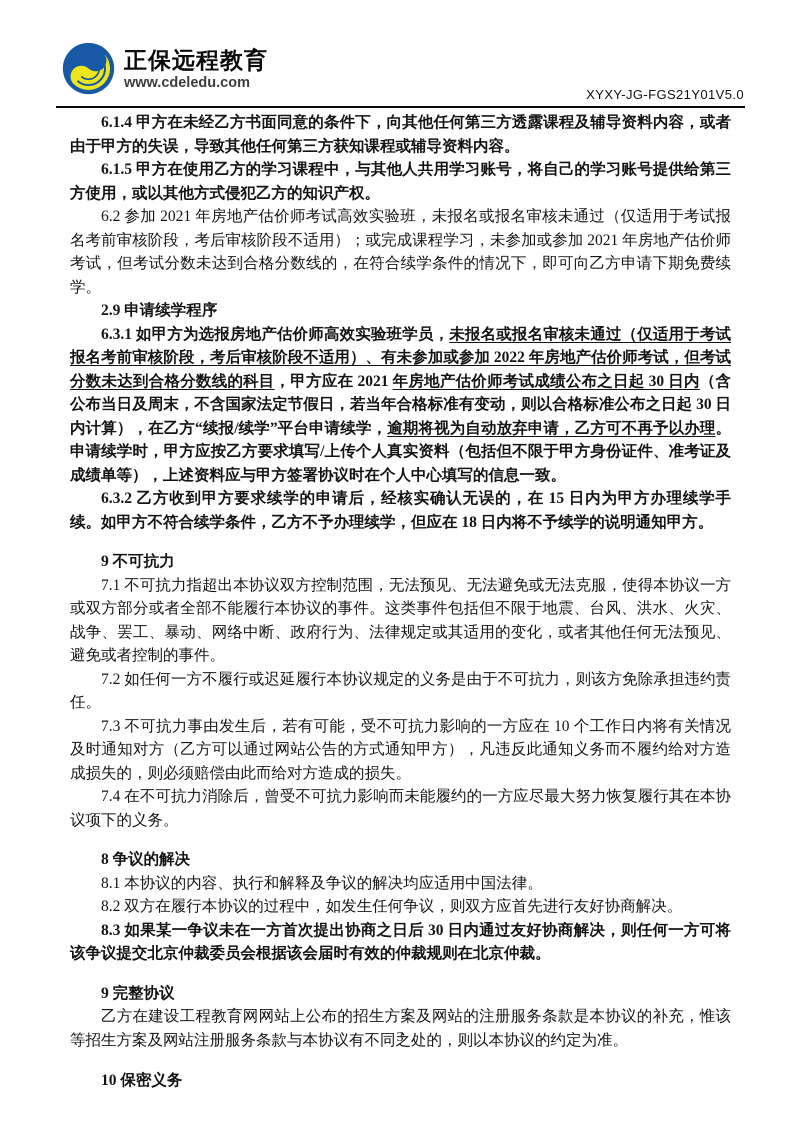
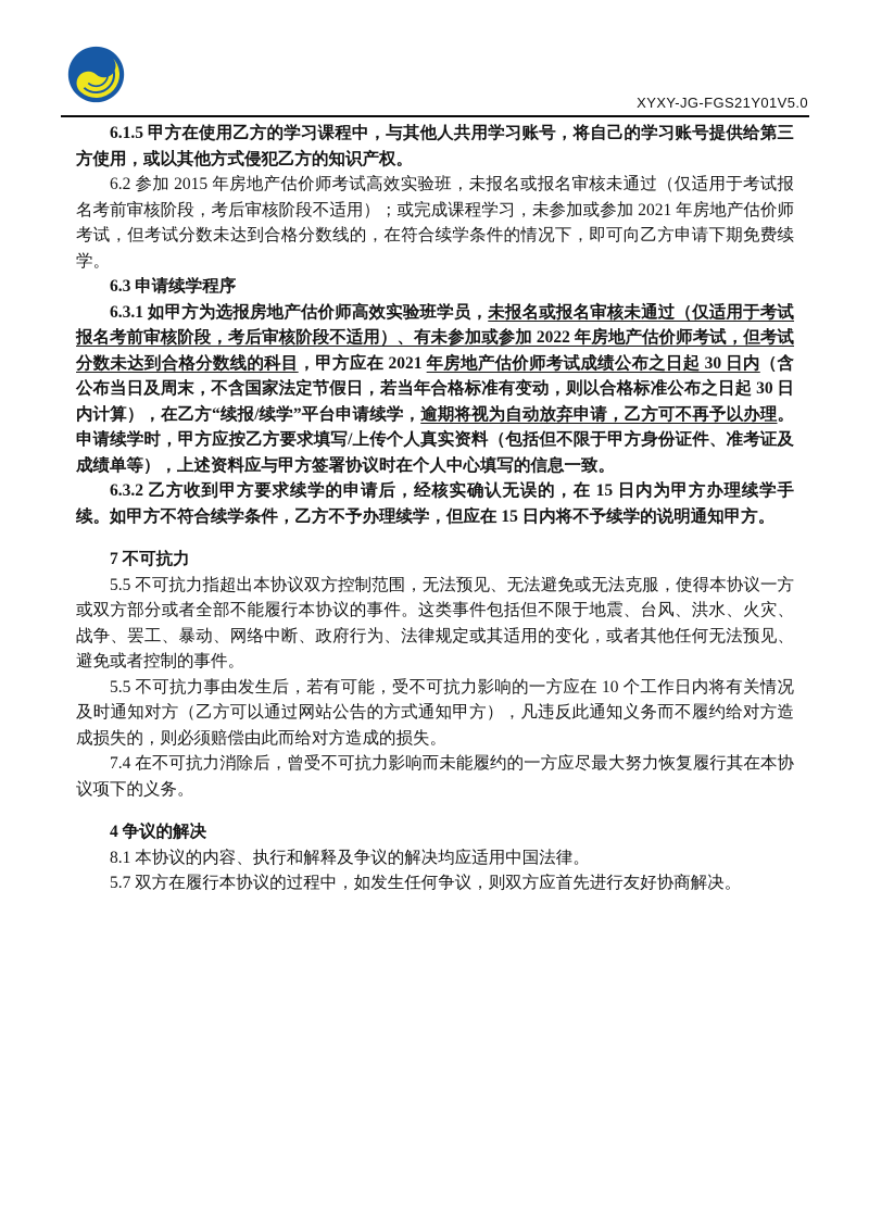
- 正保远程教育
- www.cdeledu.com
  XYXY-JG-FGS21Y01V5.0
- 6.1.4 甲方在未经乙方书面同意的条件下，向其他任何第三方透露课程及辅导资料内容，或者由于甲方的失误，导致其他任何第三方获知课程或辅导资料内容。
  6.1.5 甲方在使用乙方的学习课程中，与其他人共用学习账号，将自己的学习账号提供给第三方使用，或以其他方式侵犯乙方的知识产权。
- 6.2 参加 2021 年房地产估价师考试高效实验班，未报名或报名审核未通过（仅适用于考试报名考前审核阶段，考后审核阶段不适用）；或完成课程学习，未参加或参加 2021 年房地产估价师考试，但考试分数未达到合格分数线的，在符合续学条件的情况下，即可向乙方申请下期免费续学。
+ 6.2 参加 2015 年房地产估价师考试高效实验班，未报名或报名审核未通过（仅适用于考试报名考前审核阶段，考后审核阶段不适用）；或完成课程学习，未参加或参加 2021 年房地产估价师考试，但考试分数未达到合格分数线的，在符合续学条件的情况下，即可向乙方申请下期免费续学。
- 2.9 申请续学程序
+ 6.3 申请续学程序
  6.3.1 如甲方为选报房地产估价师高效实验班学员，未报名或报名审核未通过（仅适用于考试报名考前审核阶段，考后审核阶段不适用）、有未参加或参加 2022 年房地产估价师考试，但考试分数未达到合格分数线的科目，甲方应在 2021 年房地产估价师考试成绩公布之日起 30 日内（含公布当日及周末，不含国家法定节假日，若当年合格标准有变动，则以合格标准公布之日起 30 日内计算），在乙方“续报/续学”平台申请续学，逾期将视为自动放弃申请，乙方可不再予以办理。申请续学时，甲方应按乙方要求填写/上传个人真实资料（包括但不限于甲方身份证件、准考证及成绩单等），上述资料应与甲方签署协议时在个人中心填写的信息一致。
- 6.3.2 乙方收到甲方要求续学的申请后，经核实确认无误的，在 15 日内为甲方办理续学手续。如甲方不符合续学条件，乙方不予办理续学，但应在 18 日内将不予续学的说明通知甲方。
+ 6.3.2 乙方收到甲方要求续学的申请后，经核实确认无误的，在 15 日内为甲方办理续学手续。如甲方不符合续学条件，乙方不予办理续学，但应在 15 日内将不予续学的说明通知甲方。
- 9 不可抗力
+ 7 不可抗力
- 7.1 不可抗力指超出本协议双方控制范围，无法预见、无法避免或无法克服，使得本协议一方或双方部分或者全部不能履行本协议的事件。这类事件包括但不限于地震、台风、洪水、火灾、战争、罢工、暴动、网络中断、政府行为、法律规定或其适用的变化，或者其他任何无法预见、避免或者控制的事件。
+ 5.5 不可抗力指超出本协议双方控制范围，无法预见、无法避免或无法克服，使得本协议一方或双方部分或者全部不能履行本协议的事件。这类事件包括但不限于地震、台风、洪水、火灾、战争、罢工、暴动、网络中断、政府行为、法律规定或其适用的变化，或者其他任何无法预见、避免或者控制的事件。
- 7.2 如任何一方不履行或迟延履行本协议规定的义务是由于不可抗力，则该方免除承担违约责任。
- 7.3 不可抗力事由发生后，若有可能，受不可抗力影响的一方应在 10 个工作日内将有关情况及时通知对方（乙方可以通过网站公告的方式通知甲方），凡违反此通知义务而不履约给对方造成损失的，则必须赔偿由此而给对方造成的损失。
+ 5.5 不可抗力事由发生后，若有可能，受不可抗力影响的一方应在 10 个工作日内将有关情况及时通知对方（乙方可以通过网站公告的方式通知甲方），凡违反此通知义务而不履约给对方造成损失的，则必须赔偿由此而给对方造成的损失。
  7.4 在不可抗力消除后，曾受不可抗力影响而未能履约的一方应尽最大努力恢复履行其在本协议项下的义务。
- 8 争议的解决
+ 4 争议的解决
  8.1 本协议的内容、执行和解释及争议的解决均应适用中国法律。
- 8.2 双方在履行本协议的过程中，如发生任何争议，则双方应首先进行友好协商解决。
+ 5.7 双方在履行本协议的过程中，如发生任何争议，则双方应首先进行友好协商解决。
- 8.3 如果某一争议未在一方首次提出协商之日后 30 日内通过友好协商解决，则任何一方可将该争议提交北京仲裁委员会根据该会届时有效的仲裁规则在北京仲裁。
- 9 完整协议
- 乙方在建设工程教育网网站上公布的招生方案及网站的注册服务条款是本协议的补充，惟该等招生方案及网站注册服务条款与本协议有不同之处的，则以本协议的约定为准。
- 10 保密义务
- 3
